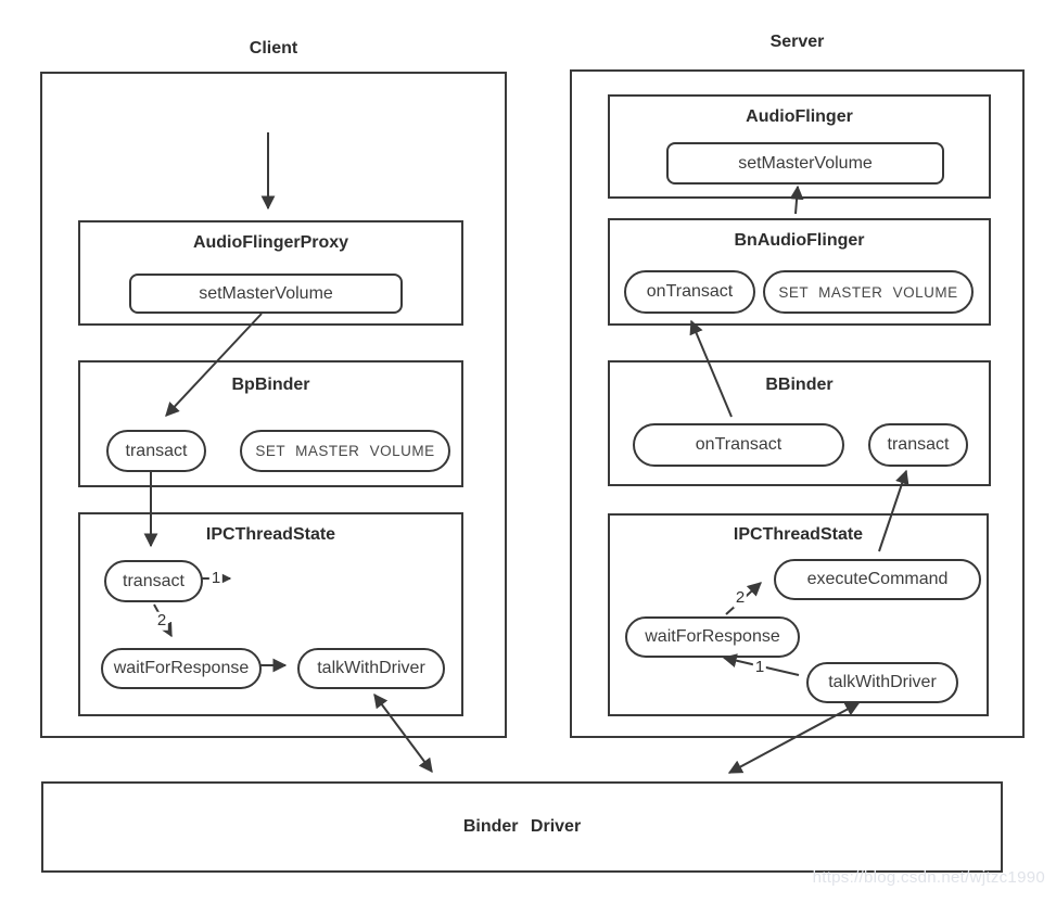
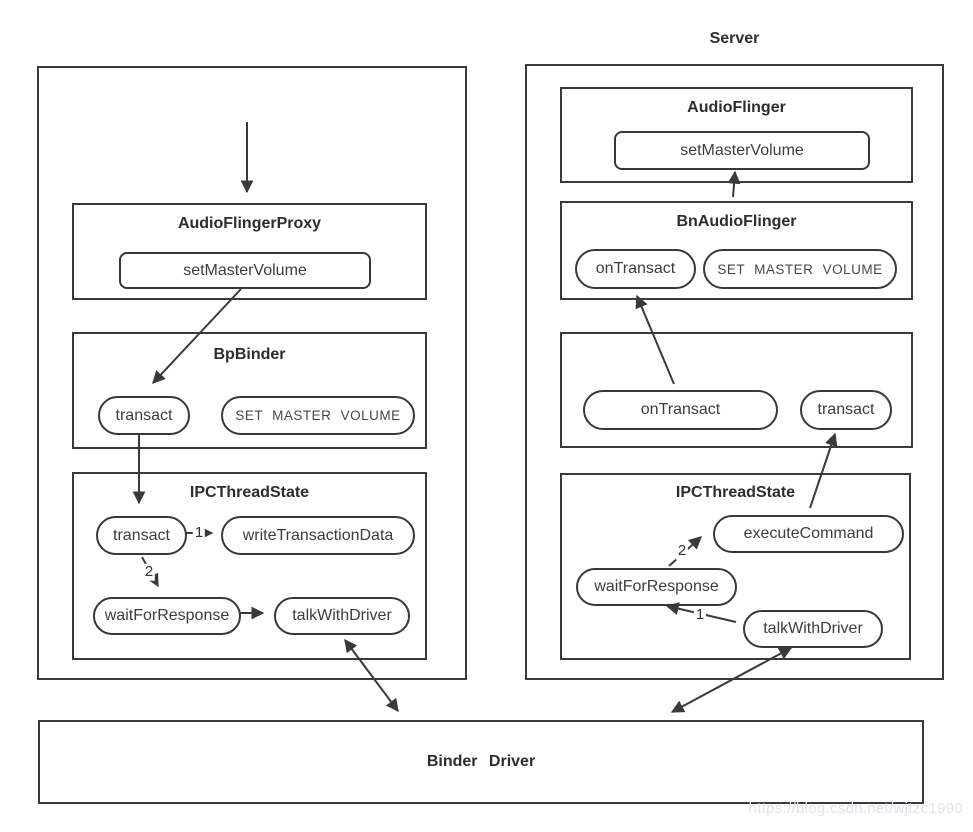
- Client
  Server
  AudioFlingerProxy
  setMasterVolume
  BpBinder
  transact
  SET MASTER VOLUME
  IPCThreadState
  transact
+ writeTransactionData
  waitForResponse
  talkWithDriver
  AudioFlinger
  setMasterVolume
  BnAudioFlinger
  onTransact
  SET MASTER VOLUME
- BBinder
  onTransact
  transact
  IPCThreadState
  executeCommand
  waitForResponse
  talkWithDriver
  Binder Driver
  1
  2
  2
  1
  https://blog.csdn.net/wjtzc1990
